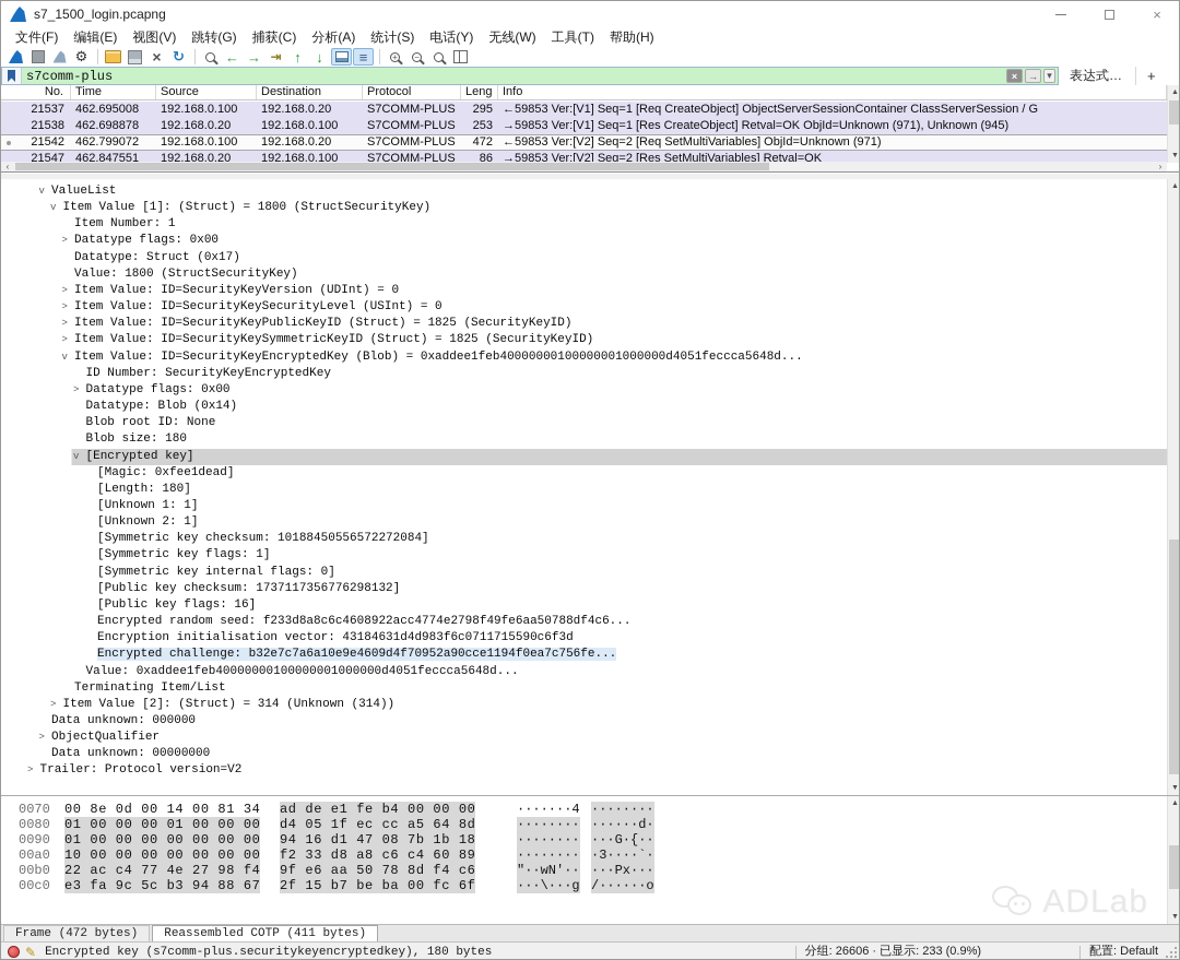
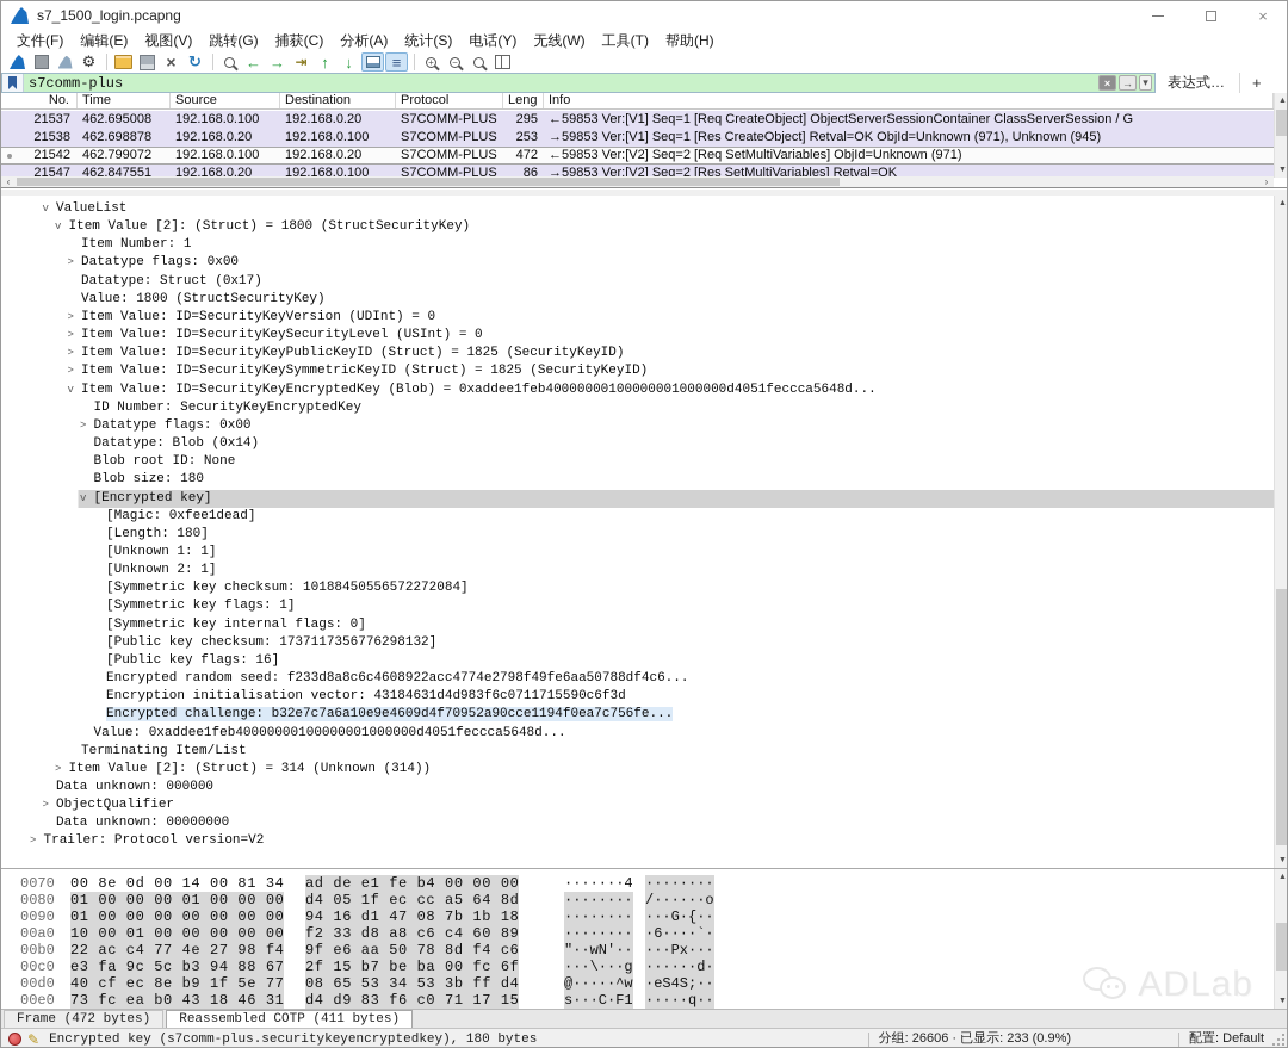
  s7_1500_login.pcapng
  ×
  文件(F)
  编辑(E)
  视图(V)
  跳转(G)
  捕获(C)
  分析(A)
  统计(S)
  电话(Y)
  无线(W)
  工具(T)
  帮助(H)
  ←
  →
  ⇥
  ↑
  ↓
  +
  −
  s7comm-plus
  ×
  →
  ▾
  表达式…
  +
  No.
  Time
  Source
  Destination
  Protocol
  Leng
  Info
  21537
  462.695008
  192.168.0.100
  192.168.0.20
  S7COMM-PLUS
  295
  ←59853 Ver:[V1] Seq=1 [Req CreateObject] ObjectServerSessionContainer ClassServerSession / G
  21538
  462.698878
  192.168.0.20
  192.168.0.100
  S7COMM-PLUS
  253
  →59853 Ver:[V1] Seq=1 [Res CreateObject] Retval=OK ObjId=Unknown (971), Unknown (945)
  21542
  462.799072
  192.168.0.100
  192.168.0.20
  S7COMM-PLUS
  472
  ←59853 Ver:[V2] Seq=2 [Req SetMultiVariables] ObjId=Unknown (971)
  21547
  462.847551
  192.168.0.20
  192.168.0.100
  S7COMM-PLUS
  86
  →59853 Ver:[V2] Seq=2 [Res SetMultiVariables] Retval=OK
  ‹
  ›
  v
  ValueList
  v
- Item Value [1]: (Struct) = 1800 (StructSecurityKey)
+ Item Value [2]: (Struct) = 1800 (StructSecurityKey)
  Item Number: 1
  >
  Datatype flags: 0x00
  Datatype: Struct (0x17)
  Value: 1800 (StructSecurityKey)
  >
  Item Value: ID=SecurityKeyVersion (UDInt) = 0
  >
  Item Value: ID=SecurityKeySecurityLevel (USInt) = 0
  >
  Item Value: ID=SecurityKeyPublicKeyID (Struct) = 1825 (SecurityKeyID)
  >
  Item Value: ID=SecurityKeySymmetricKeyID (Struct) = 1825 (SecurityKeyID)
  v
  Item Value: ID=SecurityKeyEncryptedKey (Blob) = 0xaddee1feb40000000100000001000000d4051feccca5648d...
  ID Number: SecurityKeyEncryptedKey
  >
  Datatype flags: 0x00
  Datatype: Blob (0x14)
  Blob root ID: None
  Blob size: 180
  v
  [Encrypted key]
  [Magic: 0xfee1dead]
  [Length: 180]
  [Unknown 1: 1]
  [Unknown 2: 1]
  [Symmetric key checksum: 10188450556572272084]
  [Symmetric key flags: 1]
  [Symmetric key internal flags: 0]
  [Public key checksum: 1737117356776298132]
  [Public key flags: 16]
  Encrypted random seed: f233d8a8c6c4608922acc4774e2798f49fe6aa50788df4c6...
  Encryption initialisation vector: 43184631d4d983f6c0711715590c6f3d
  Encrypted challenge: b32e7c7a6a10e9e4609d4f70952a90cce1194f0ea7c756fe...
  Value: 0xaddee1feb40000000100000001000000d4051feccca5648d...
  Terminating Item/List
  >
  Item Value [2]: (Struct) = 314 (Unknown (314))
  Data unknown: 000000
  >
  ObjectQualifier
  Data unknown: 00000000
  >
  Trailer: Protocol version=V2
  0070
  00 8e 0d 00 14 00 81 34
  ad de e1 fe b4 00 00 00
  ·······4
  ········
  0080
  01 00 00 00 01 00 00 00
  d4 05 1f ec cc a5 64 8d
  ········
- ······d·
+ /······o
  0090
  01 00 00 00 00 00 00 00
  94 16 d1 47 08 7b 1b 18
  ········
  ···G·{··
  00a0
- 10 00 00 00 00 00 00 00
+ 10 00 01 00 00 00 00 00
  f2 33 d8 a8 c6 c4 60 89
  ········
- ·3····`·
+ ·6····`·
  00b0
  22 ac c4 77 4e 27 98 f4
  9f e6 aa 50 78 8d f4 c6
  "··wN'··
  ···Px···
  00c0
  e3 fa 9c 5c b3 94 88 67
  2f 15 b7 be ba 00 fc 6f
  ···\···g
- /······o
+ ······d·
+ 00d0
+ 40 cf ec 8e b9 1f 5e 77
+ 08 65 53 34 53 3b ff d4
+ @·····^w
+ ·eS4S;··
+ 00e0
+ 73 fc ea b0 43 18 46 31
+ d4 d9 83 f6 c0 71 17 15
+ s···C·F1
+ ·····q··
  Frame (472 bytes)
  Reassembled COTP (411 bytes)
  ✎
  Encrypted key (s7comm-plus.securitykeyencryptedkey), 180 bytes
  分组: 26606 · 已显示: 233 (0.9%)
  配置: Default
